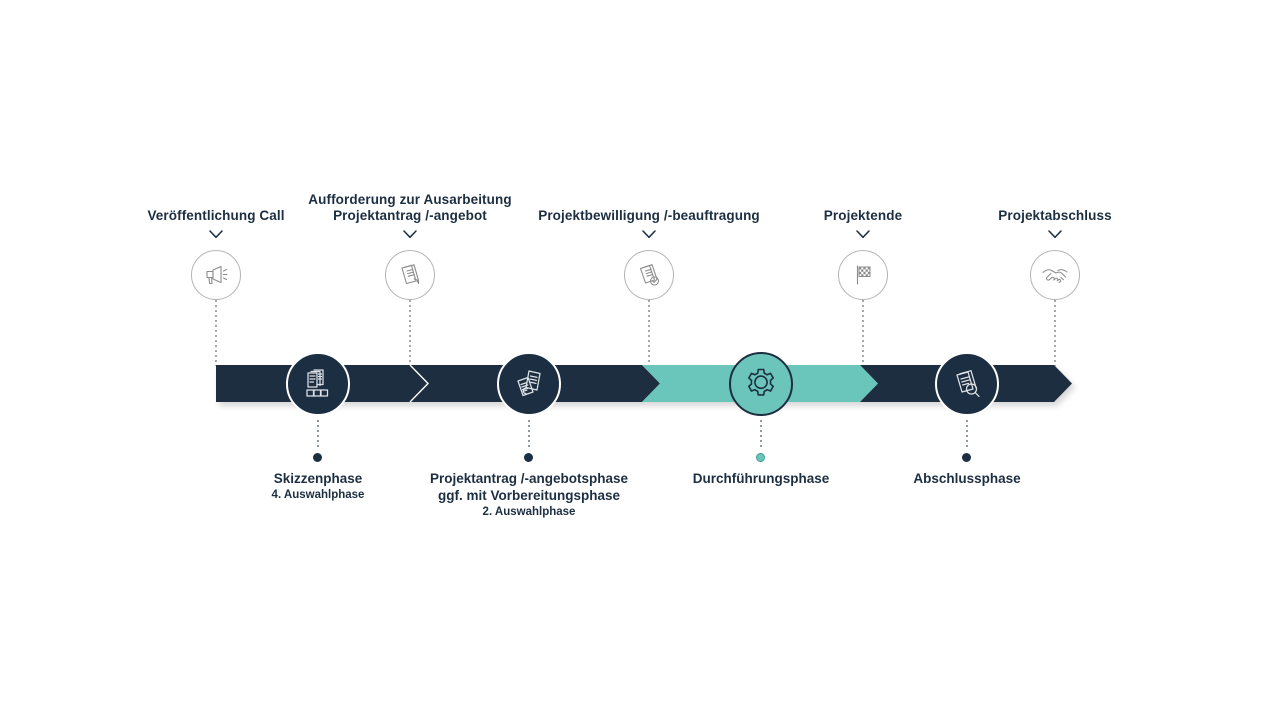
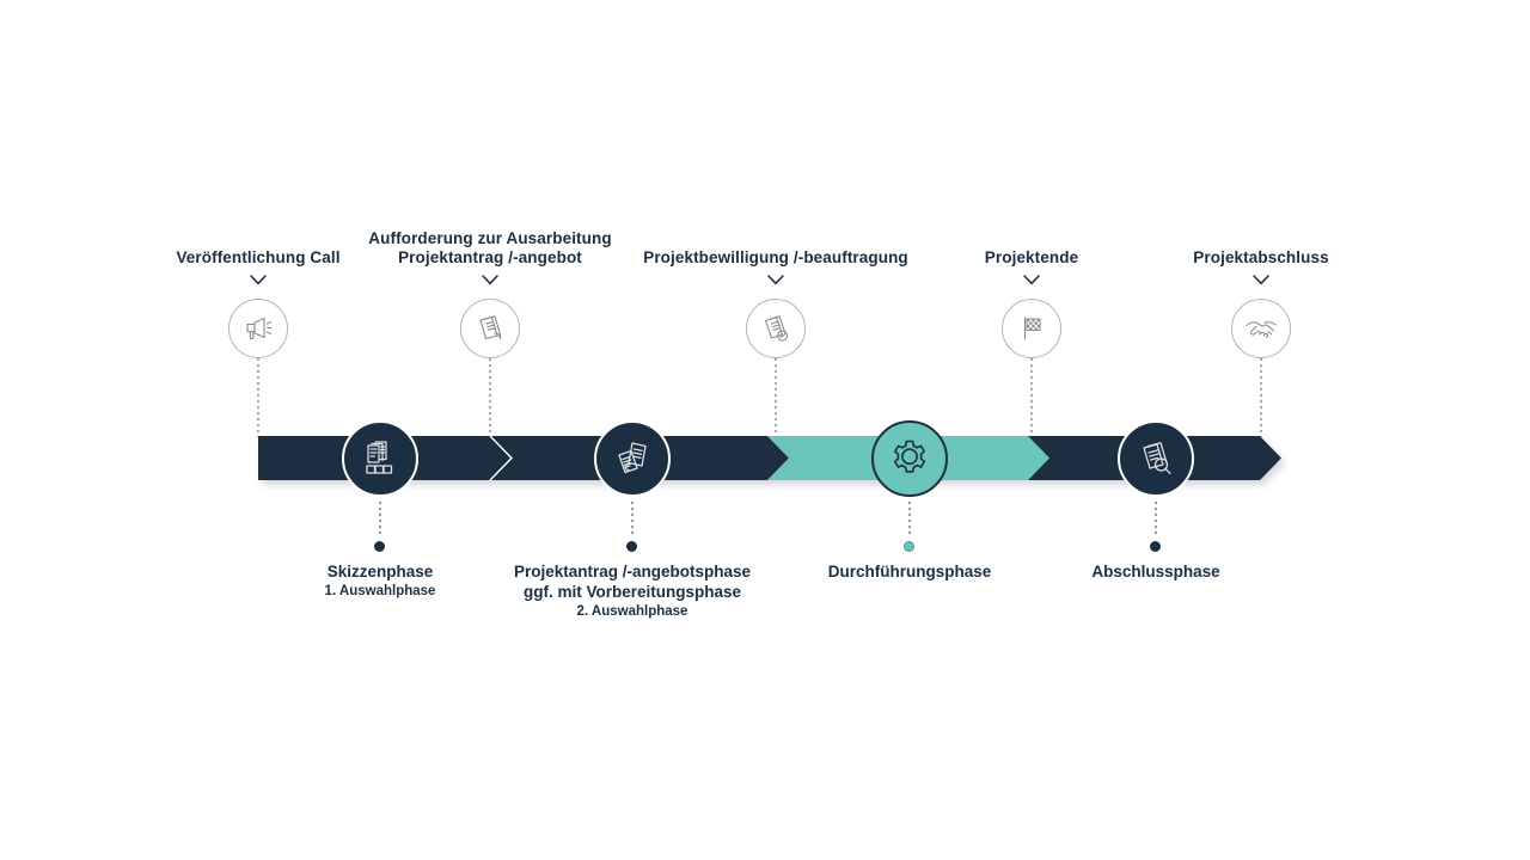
  Veröffentlichung Call
  Aufforderung zur Ausarbeitung
  Projektantrag /-angebot
  Projektbewilligung /-beauftragung
  Projektende
  Projektabschluss
  Skizzenphase
- 4. Auswahlphase
+ 1. Auswahlphase
  Projektantrag /-angebotsphase
  ggf. mit Vorbereitungsphase
  2. Auswahlphase
  Durchführungsphase
  Abschlussphase
